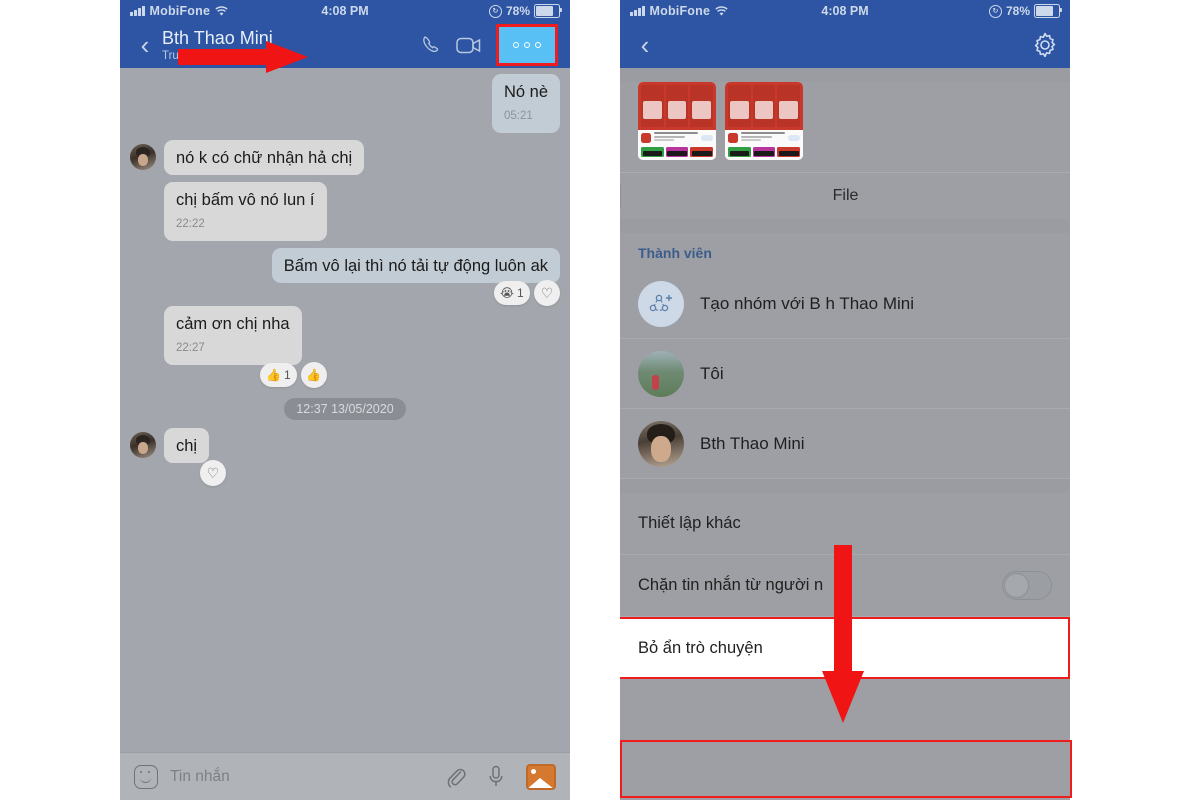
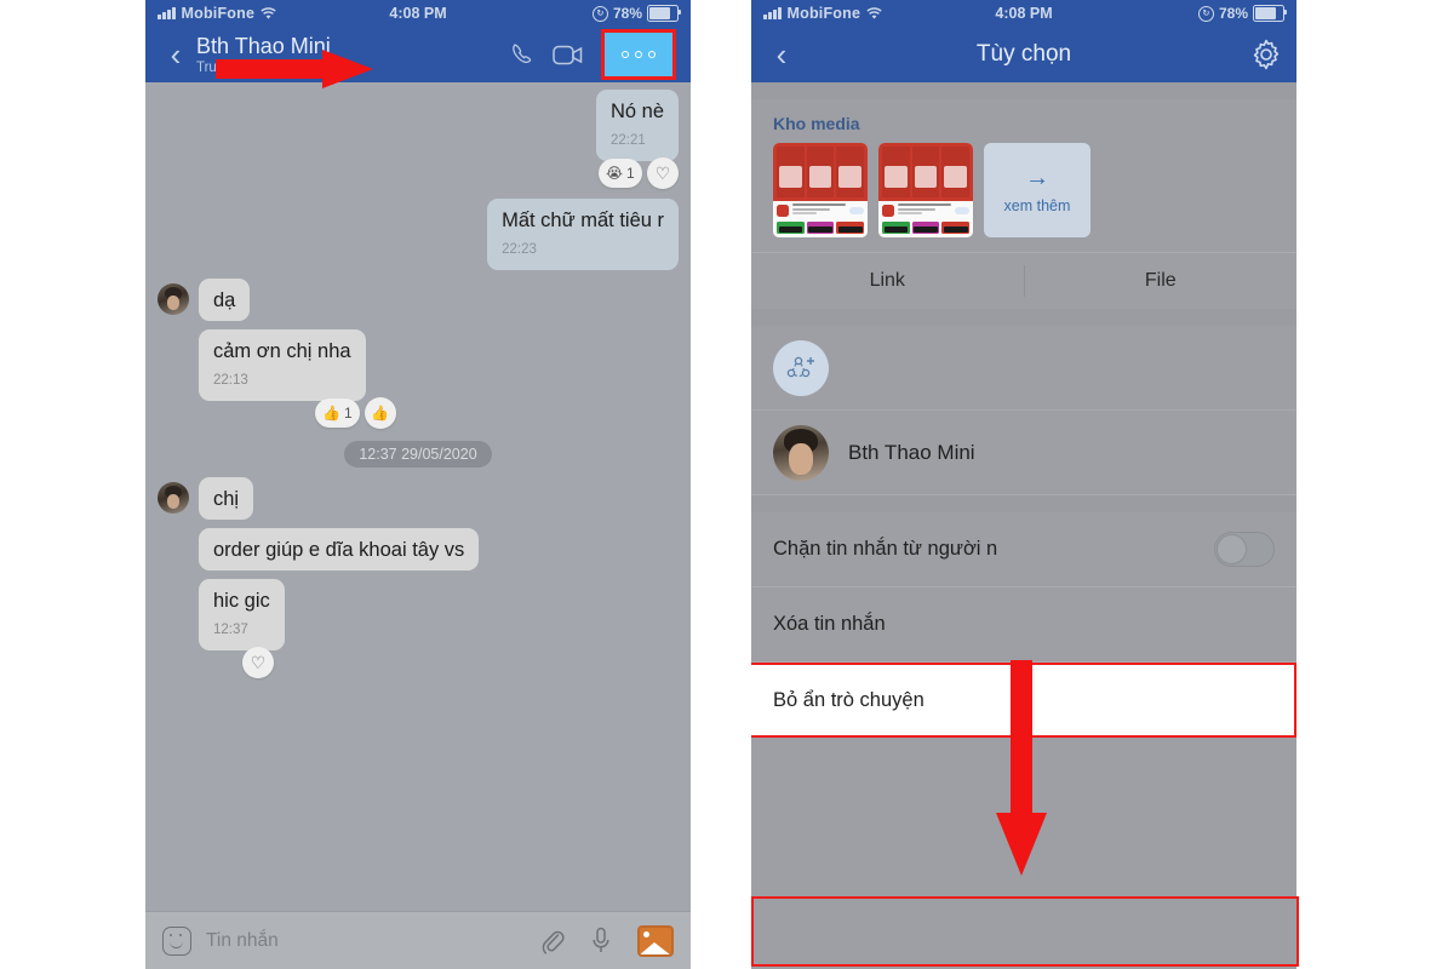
  MobiFone
  4:08 PM
  78%
  ‹
  Bth Thao Mini
  Nó nè
- 05:21
+ 22:21
- nó k có chữ nhận hả chị
- chị bấm vô nó lun í
- 22:22
- Bấm vô lại thì nó tải tự động luôn ak
  😭
  1
  ♡
+ Mất chữ mất tiêu r
+ 22:23
+ dạ
  cảm ơn chị nha
- 22:27
+ 22:13
  👍
  1
  👍
- 12:37 13/05/2020
+ 12:37 29/05/2020
  chị
+ order giúp e dĩa khoai tây vs
+ hic gic
+ 12:37
  ♡
  Tin nhắn
  MobiFone
  4:08 PM
  78%
  ‹
+ Tùy chọn
+ Kho media
+ →
+ xem thêm
+ Link
  File
- Thành viên
- Tạo nhóm với B h Thao Mini
- Tôi
  Bth Thao Mini
- Thiết lập khác
  Chặn tin nhắn từ người n
+ Xóa tin nhắn
  Bỏ ẩn trò chuyện
